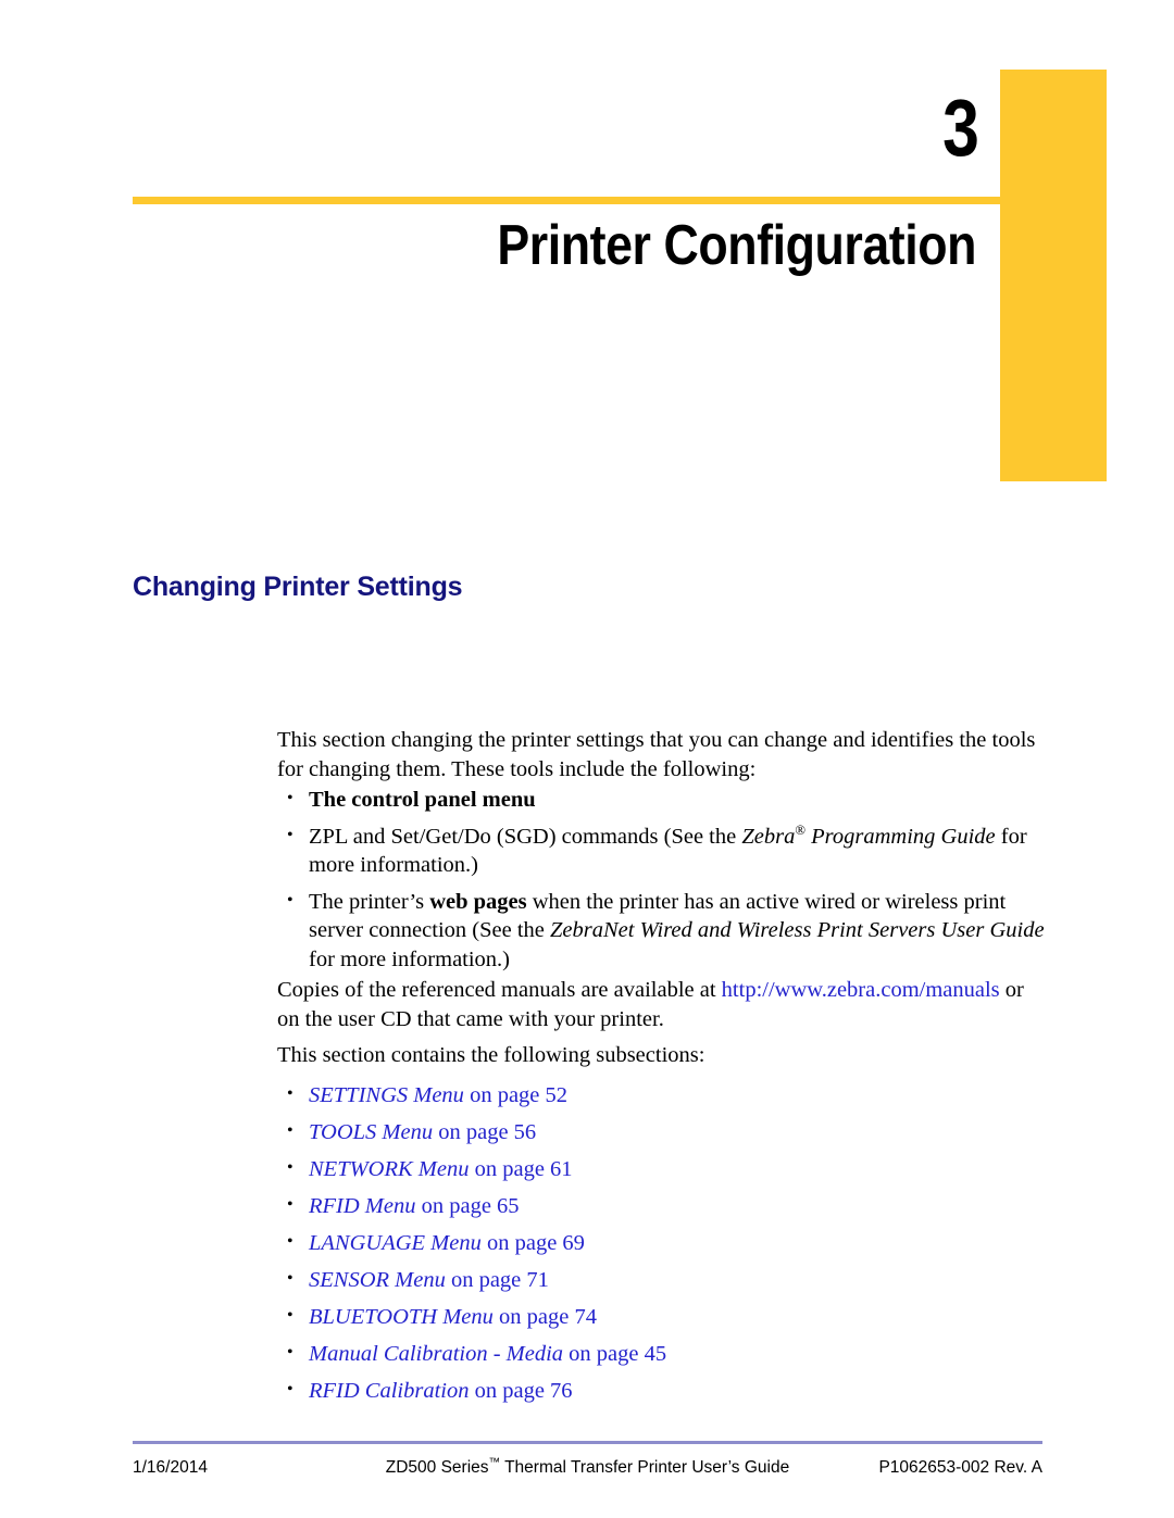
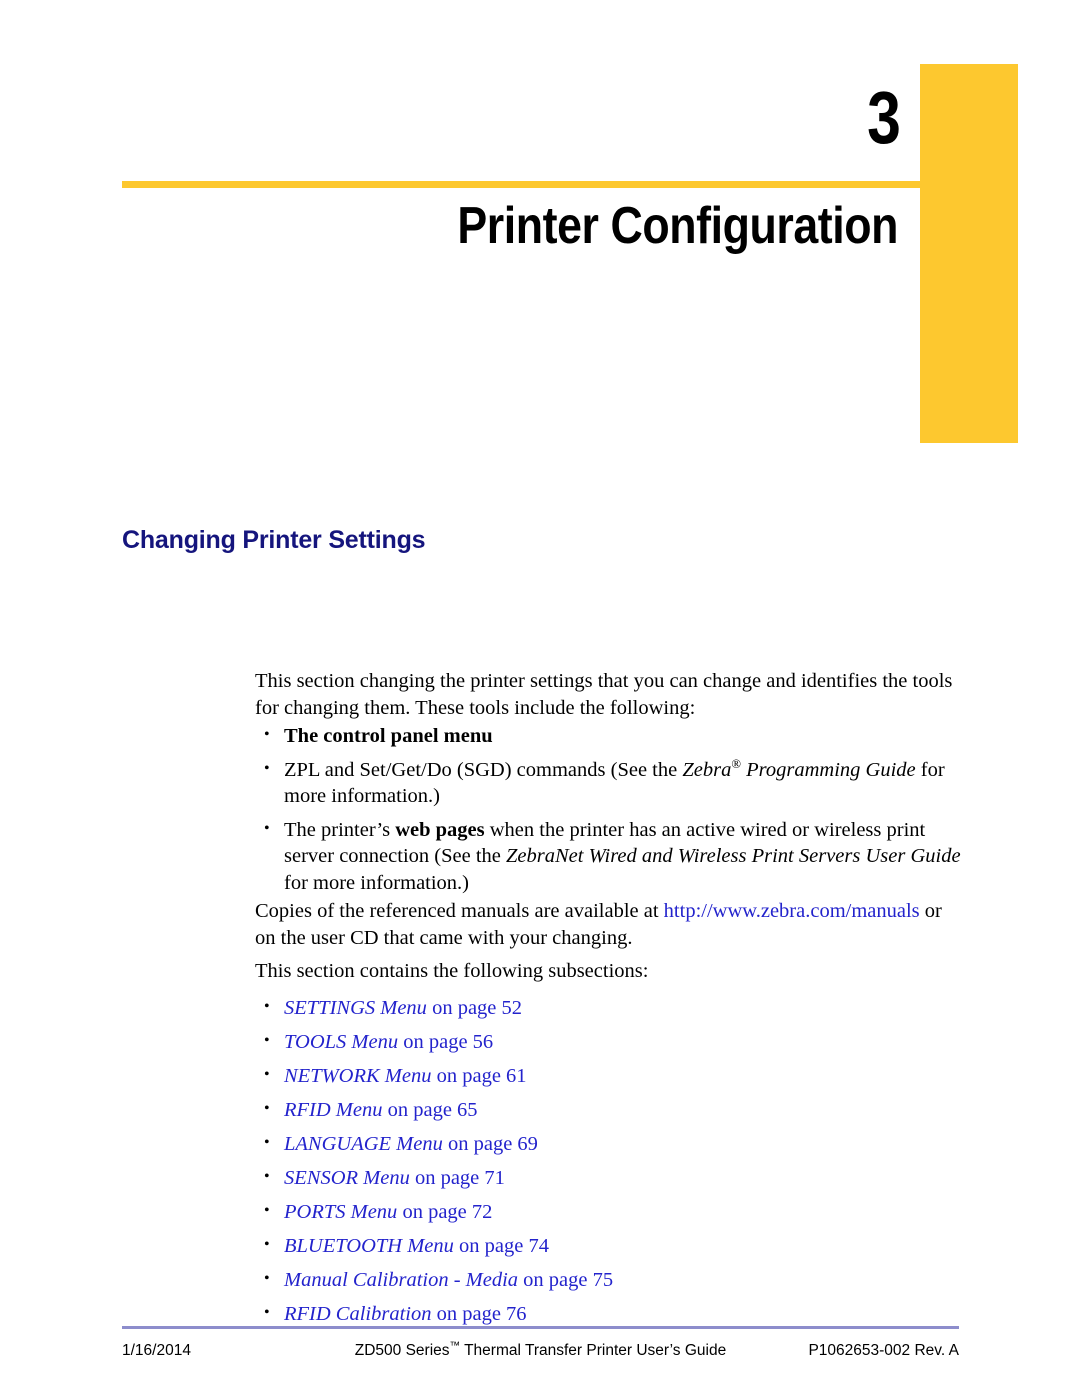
  3
  Printer Configuration
  Changing Printer Settings
  This section changing the printer settings that you can change and identifies the tools for changing them. These tools include the following:
  The control panel menu
  ZPL and Set/Get/Do (SGD) commands (See the Zebra® Programming Guide for more information.)
  The printer’s web pages when the printer has an active wired or wireless print server connection (See the ZebraNet Wired and Wireless Print Servers User Guide for more information.)
- Copies of the referenced manuals are available at http://www.zebra.com/manuals or on the user CD that came with your printer.
+ Copies of the referenced manuals are available at http://www.zebra.com/manuals or on the user CD that came with your changing.
  This section contains the following subsections:
  SETTINGS Menu on page 52
  TOOLS Menu on page 56
  NETWORK Menu on page 61
  RFID Menu on page 65
  LANGUAGE Menu on page 69
  SENSOR Menu on page 71
+ PORTS Menu on page 72
  BLUETOOTH Menu on page 74
- Manual Calibration - Media on page 45
+ Manual Calibration - Media on page 75
  RFID Calibration on page 76
  1/16/2014
  ZD500 Series™ Thermal Transfer Printer User’s Guide
  P1062653-002 Rev. A
